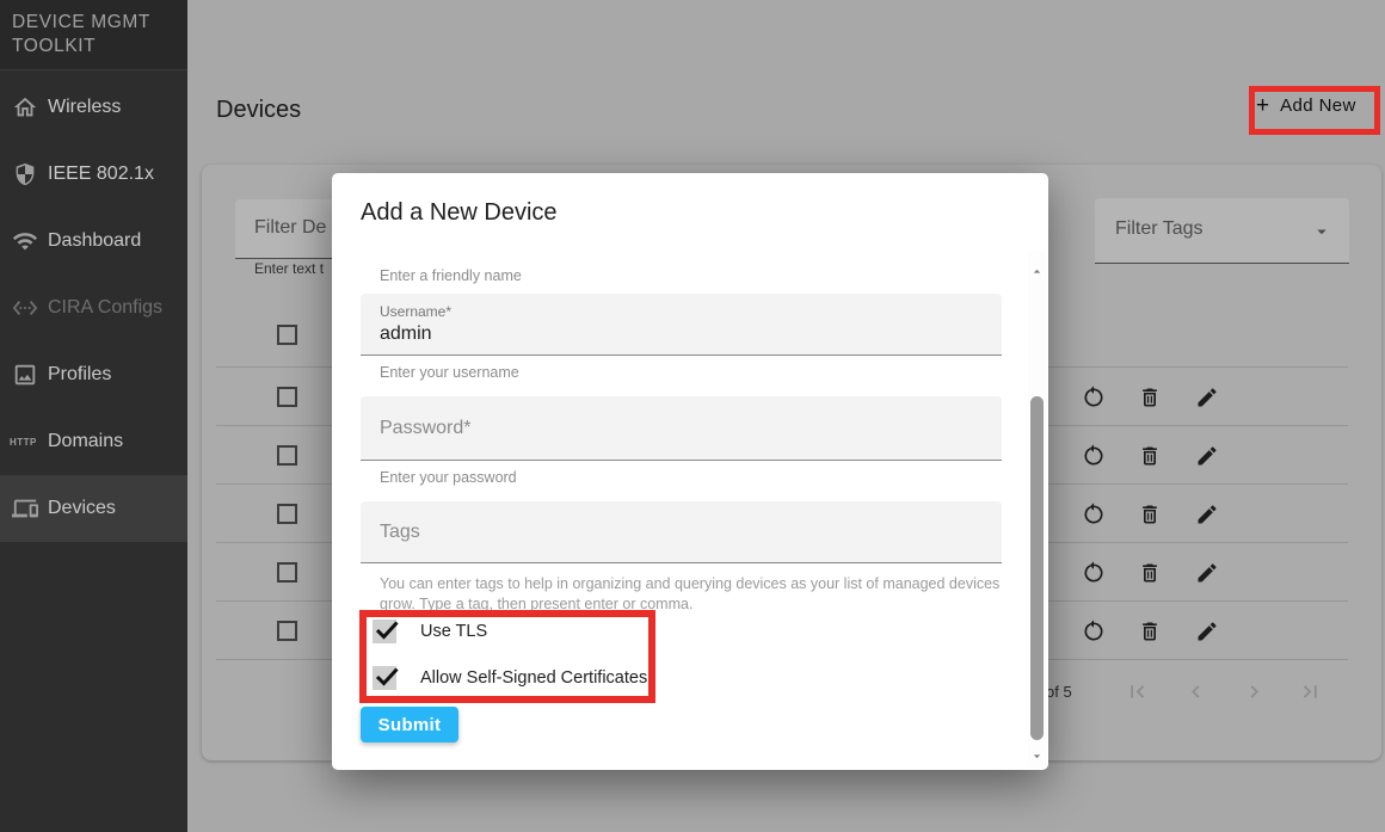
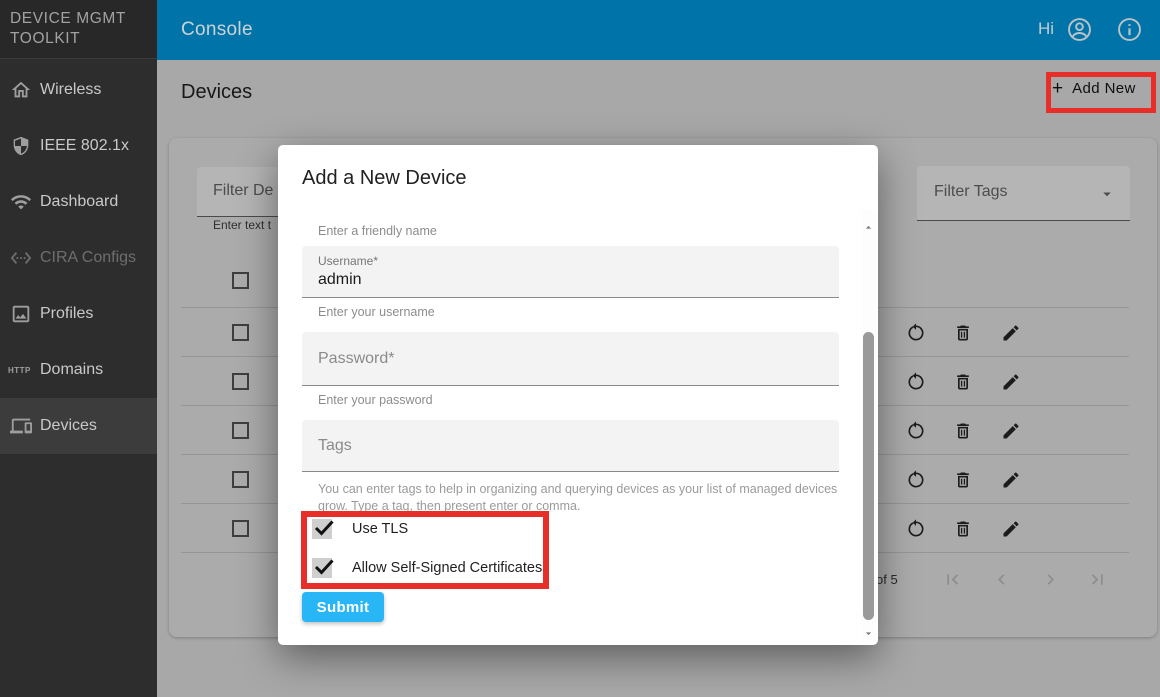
  DEVICE MGMT
  TOOLKIT
  Wireless
  IEEE 802.1x
  Dashboard
  CIRA Configs
  Profiles
  HTTP
  Domains
  Devices
+ Console
+ Hi
  Devices
  +
  Add New
  Filter De
  Enter text t
  Filter Tags
  of 5
  Add a New Device
  Enter a friendly name
  Username*
  admin
  Enter your username
  Password*
  Enter your password
  Tags
  You can enter tags to help in organizing and querying devices as your list of managed devices grow. Type a tag, then present enter or comma.
  Use TLS
  Allow Self-Signed Certificates
  Submit
